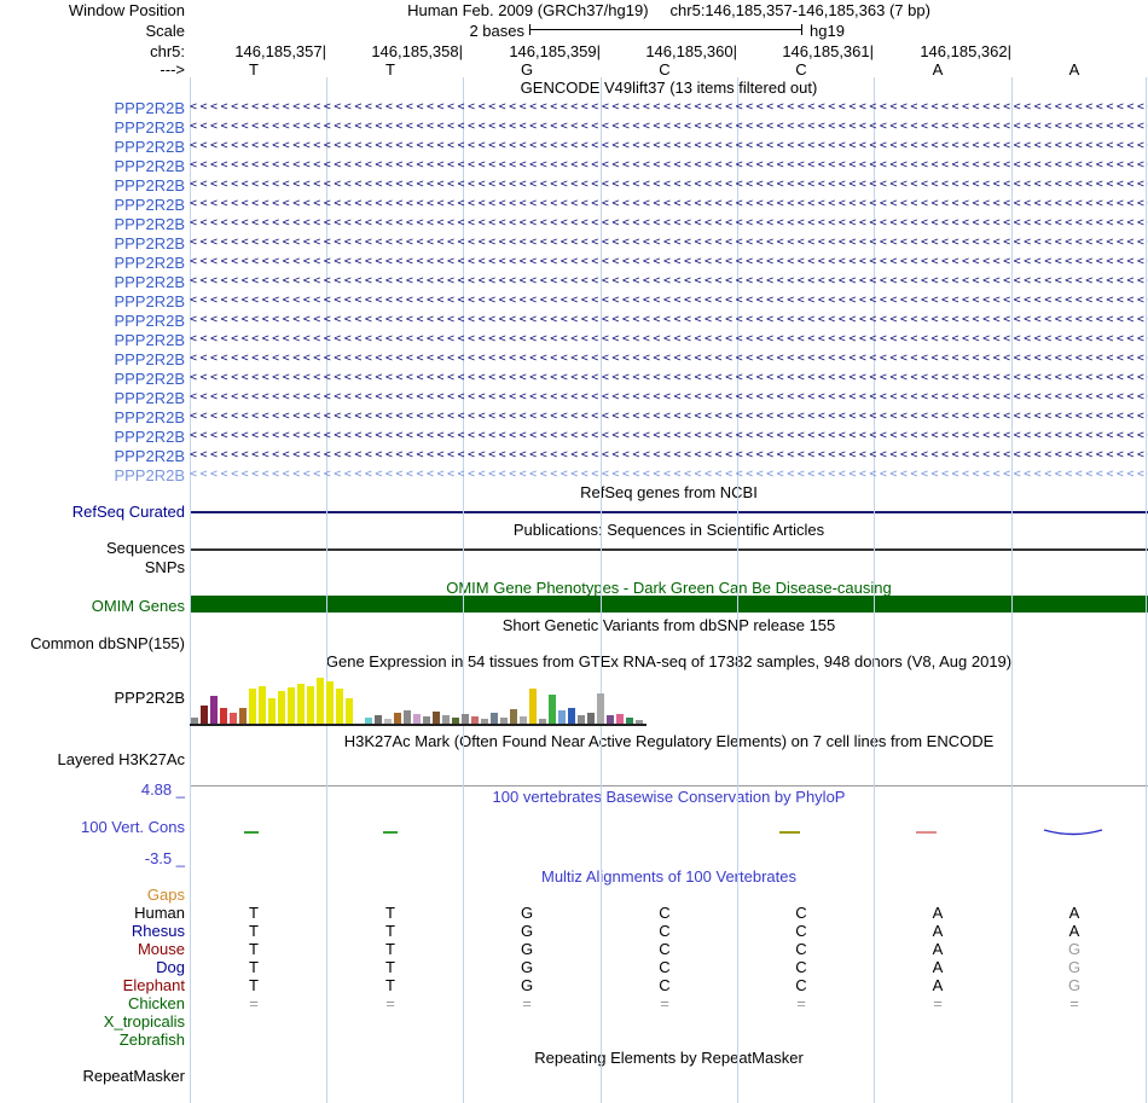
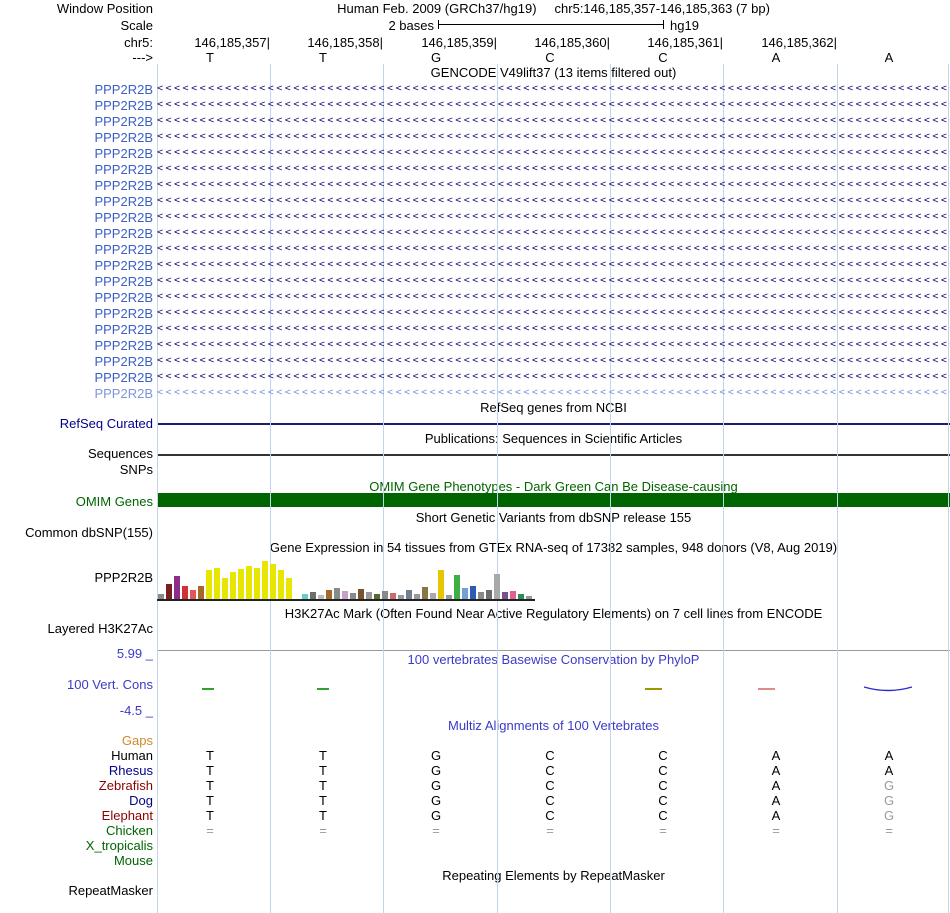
  Window Position
  Human Feb. 2009 (GRCh37/hg19)
  chr5:146,185,357-146,185,363 (7 bp)
  Scale
  2 bases
  hg19
  chr5:
  --->
  GENCODE V49lift37 (13 items filtered out)
  RefSeq genes from NBI
  RefSeq Curated
  Publications Sequences in Scientific Articles
  Sequences
  SNPs
  OMIM Gene Phenotypes - Dark Green Can Be Disease-causing
  OMIM Genes
  Short Genetic Variants from dbSNP release 155
  Common dbSNP(155)
  Gene Expression in 54 tissues from GTEx RNA-seq of 17382 samples, 948 donors (V8, Aug 2019)
  PPP2R2B
  H3K27Ac Mark (Often Found Near Active Regulatory Elements) on 7 cell lins from ENCODE
  Layered H3K27Ac
- 4.88 _
+ 5.99 _
  100 vertebrates Basewise Conservation by PhyloP
  100 Vert. Cons
- -3.5 _
+ -4.5 _
  Multiz Algnments of 100 Vetebrates
  Repeatin Elements by RepeatMasker
  RepeatMasker
  146,185,357|
  146,185,358|
  146,185,359|
  146,185,360|
  146,185,361|
  146,185,362|
  T
  T
  G
  C
  C
  A
  A
  PPP2R2B
  <<<<<<<<<<<<<<<<<<<<<<<<<<<<<<<<<<<<<<<<<<<<<<<<<<<<<<<<<<<<<<<<<<<<<<<<<<<<<<<<<<<<<<<<<<<<<
  PPP2R2B
  <<<<<<<<<<<<<<<<<<<<<<<<<<<<<<<<<<<<<<<<<<<<<<<<<<<<<<<<<<<<<<<<<<<<<<<<<<<<<<<<<<<<<<<<<<<<<
  PPP2R2B
  <<<<<<<<<<<<<<<<<<<<<<<<<<<<<<<<<<<<<<<<<<<<<<<<<<<<<<<<<<<<<<<<<<<<<<<<<<<<<<<<<<<<<<<<<<<<<
  PPP2R2B
  <<<<<<<<<<<<<<<<<<<<<<<<<<<<<<<<<<<<<<<<<<<<<<<<<<<<<<<<<<<<<<<<<<<<<<<<<<<<<<<<<<<<<<<<<<<<<
  PPP2R2B
  <<<<<<<<<<<<<<<<<<<<<<<<<<<<<<<<<<<<<<<<<<<<<<<<<<<<<<<<<<<<<<<<<<<<<<<<<<<<<<<<<<<<<<<<<<<<<
  PPP2R2B
  <<<<<<<<<<<<<<<<<<<<<<<<<<<<<<<<<<<<<<<<<<<<<<<<<<<<<<<<<<<<<<<<<<<<<<<<<<<<<<<<<<<<<<<<<<<<<
  PPP2R2B
  <<<<<<<<<<<<<<<<<<<<<<<<<<<<<<<<<<<<<<<<<<<<<<<<<<<<<<<<<<<<<<<<<<<<<<<<<<<<<<<<<<<<<<<<<<<<<
  PPP2R2B
  <<<<<<<<<<<<<<<<<<<<<<<<<<<<<<<<<<<<<<<<<<<<<<<<<<<<<<<<<<<<<<<<<<<<<<<<<<<<<<<<<<<<<<<<<<<<<
  PPP2R2B
  <<<<<<<<<<<<<<<<<<<<<<<<<<<<<<<<<<<<<<<<<<<<<<<<<<<<<<<<<<<<<<<<<<<<<<<<<<<<<<<<<<<<<<<<<<<<<
  PPP2R2B
  <<<<<<<<<<<<<<<<<<<<<<<<<<<<<<<<<<<<<<<<<<<<<<<<<<<<<<<<<<<<<<<<<<<<<<<<<<<<<<<<<<<<<<<<<<<<<
  PPP2R2B
  <<<<<<<<<<<<<<<<<<<<<<<<<<<<<<<<<<<<<<<<<<<<<<<<<<<<<<<<<<<<<<<<<<<<<<<<<<<<<<<<<<<<<<<<<<<<<
  PPP2R2B
  <<<<<<<<<<<<<<<<<<<<<<<<<<<<<<<<<<<<<<<<<<<<<<<<<<<<<<<<<<<<<<<<<<<<<<<<<<<<<<<<<<<<<<<<<<<<<
  PPP2R2B
  <<<<<<<<<<<<<<<<<<<<<<<<<<<<<<<<<<<<<<<<<<<<<<<<<<<<<<<<<<<<<<<<<<<<<<<<<<<<<<<<<<<<<<<<<<<<<
  PPP2R2B
  <<<<<<<<<<<<<<<<<<<<<<<<<<<<<<<<<<<<<<<<<<<<<<<<<<<<<<<<<<<<<<<<<<<<<<<<<<<<<<<<<<<<<<<<<<<<<
  PPP2R2B
  <<<<<<<<<<<<<<<<<<<<<<<<<<<<<<<<<<<<<<<<<<<<<<<<<<<<<<<<<<<<<<<<<<<<<<<<<<<<<<<<<<<<<<<<<<<<<
  PPP2R2B
  <<<<<<<<<<<<<<<<<<<<<<<<<<<<<<<<<<<<<<<<<<<<<<<<<<<<<<<<<<<<<<<<<<<<<<<<<<<<<<<<<<<<<<<<<<<<<
  PPP2R2B
  <<<<<<<<<<<<<<<<<<<<<<<<<<<<<<<<<<<<<<<<<<<<<<<<<<<<<<<<<<<<<<<<<<<<<<<<<<<<<<<<<<<<<<<<<<<<<
  PPP2R2B
  <<<<<<<<<<<<<<<<<<<<<<<<<<<<<<<<<<<<<<<<<<<<<<<<<<<<<<<<<<<<<<<<<<<<<<<<<<<<<<<<<<<<<<<<<<<<<
  PPP2R2B
  <<<<<<<<<<<<<<<<<<<<<<<<<<<<<<<<<<<<<<<<<<<<<<<<<<<<<<<<<<<<<<<<<<<<<<<<<<<<<<<<<<<<<<<<<<<<<
  PPP2R2B
  <<<<<<<<<<<<<<<<<<<<<<<<<<<<<<<<<<<<<<<<<<<<<<<<<<<<<<<<<<<<<<<<<<<<<<<<<<<<<<<<<<<<<<<<<<<<<
  Gaps
  Human
  T
  T
  G
  C
  C
  A
  A
  Rhesus
  T
  T
  G
  C
  C
  A
  A
- Mouse
+ Zebrafish
  T
  T
  G
  C
  C
  A
  G
  Dog
  T
  T
  G
  C
  C
  A
  G
  Elephant
  T
  T
  G
  C
  C
  A
  G
  Chicken
  =
  =
  =
  =
  =
  =
  =
  X_tropicalis
- Zebrafish
+ Mouse
